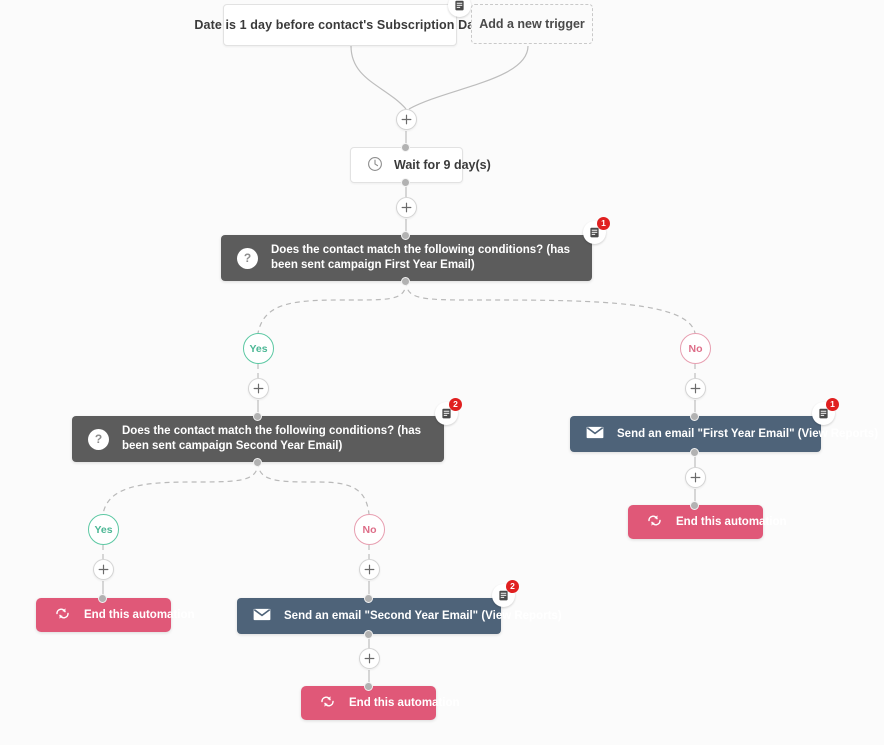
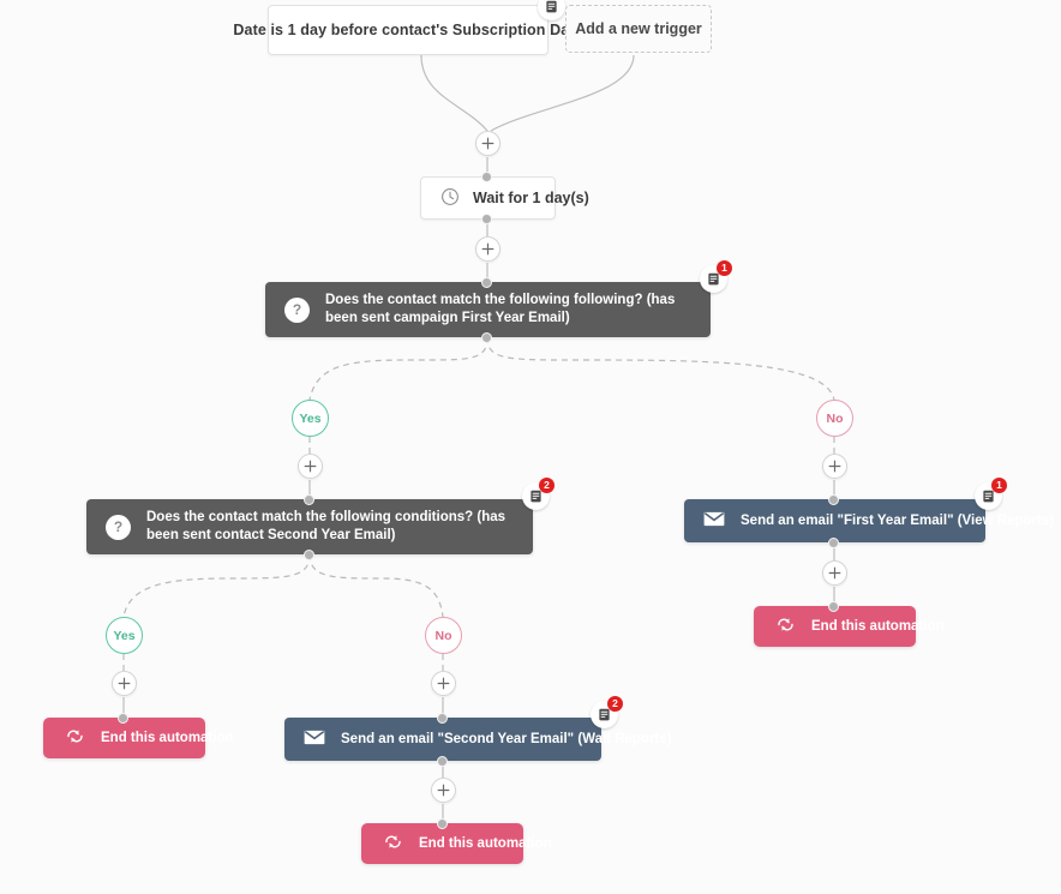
  Date is 1 day before contact's Subscription D
  Add a new trigger
- Wait for 9 day(s)
+ Wait for 1 day(s)
  ?
- Does the contact match the following conditions? (has been sent campaign First Year Email)
+ Does the contact match the following following? (has been sent campaign First Year Email)
  1
  Yes
  No
  ?
- Does the contact match the following conditions? (has been sent campaign Second Year Email)
+ Does the contact match the following conditions? (has been sent contact Second Year Email)
  2
  Send an email "First Year Email" (View Reports)
  1
  End this automation
  Yes
  No
  End this automation
- Send an email "Second Year Email" (View Reports)
+ Send an email "Second Year Email" (Wait Reports)
  2
  End this automation
